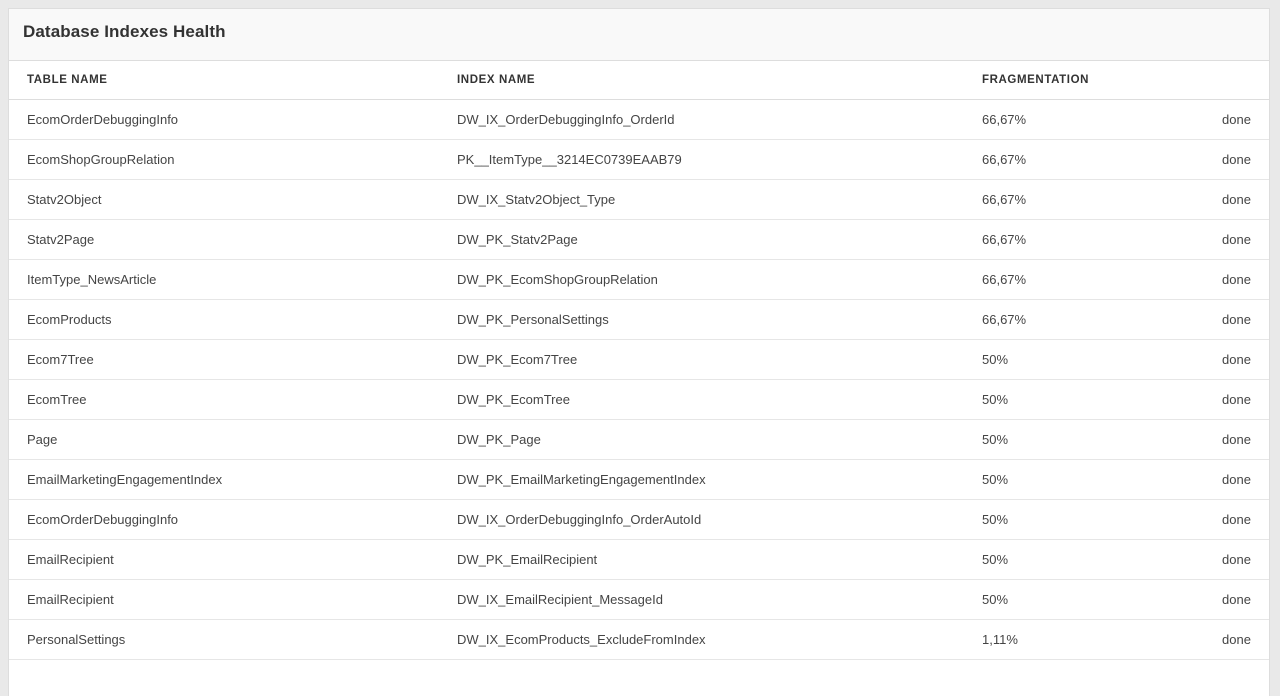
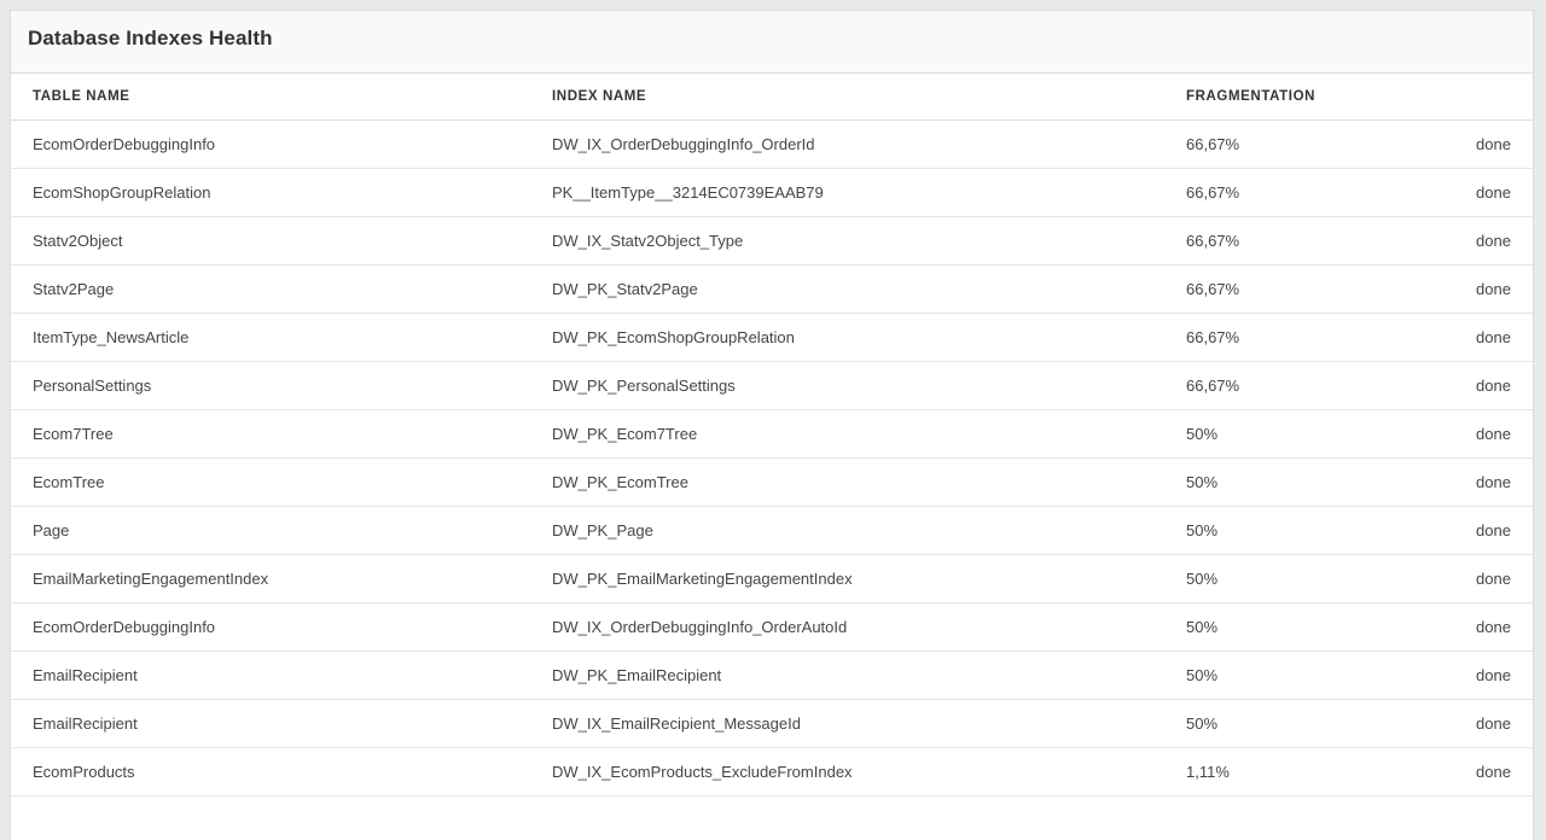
  Database Indexes Health
  TABLE NAME	INDEX NAME	FRAGMENTATION
  EcomOrderDebuggingInfo	DW_IX_OrderDebuggingInfo_OrderId	66,67%	done
  EcomShopGroupRelation	PK__ItemType__3214EC0739EAAB79	66,67%	done
  Statv2Object	DW_IX_Statv2Object_Type	66,67%	done
  Statv2Page	DW_PK_Statv2Page	66,67%	done
  ItemType_NewsArticle	DW_PK_EcomShopGroupRelation	66,67%	done
- EcomProducts	DW_PK_PersonalSettings	66,67%	done
+ PersonalSettings	DW_PK_PersonalSettings	66,67%	done
  Ecom7Tree	DW_PK_Ecom7Tree	50%	done
  EcomTree	DW_PK_EcomTree	50%	done
  Page	DW_PK_Page	50%	done
  EmailMarketingEngagementIndex	DW_PK_EmailMarketingEngagementIndex	50%	done
  EcomOrderDebuggingInfo	DW_IX_OrderDebuggingInfo_OrderAutoId	50%	done
  EmailRecipient	DW_PK_EmailRecipient	50%	done
  EmailRecipient	DW_IX_EmailRecipient_MessageId	50%	done
- PersonalSettings	DW_IX_EcomProducts_ExcludeFromIndex	1,11%	done
+ EcomProducts	DW_IX_EcomProducts_ExcludeFromIndex	1,11%	done
